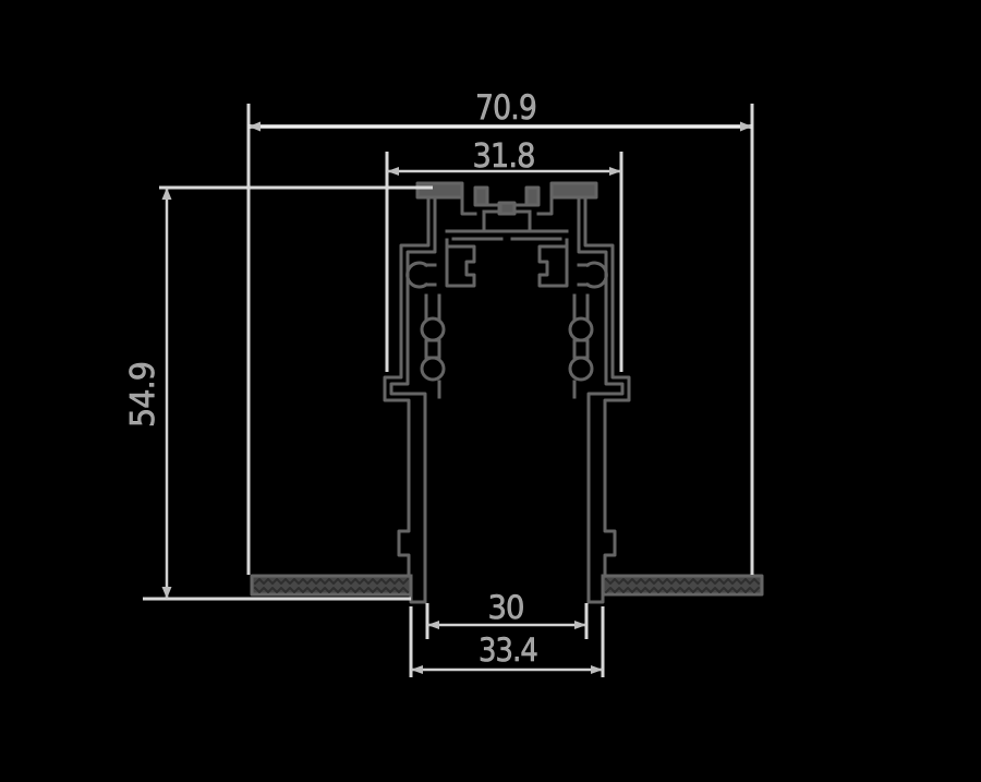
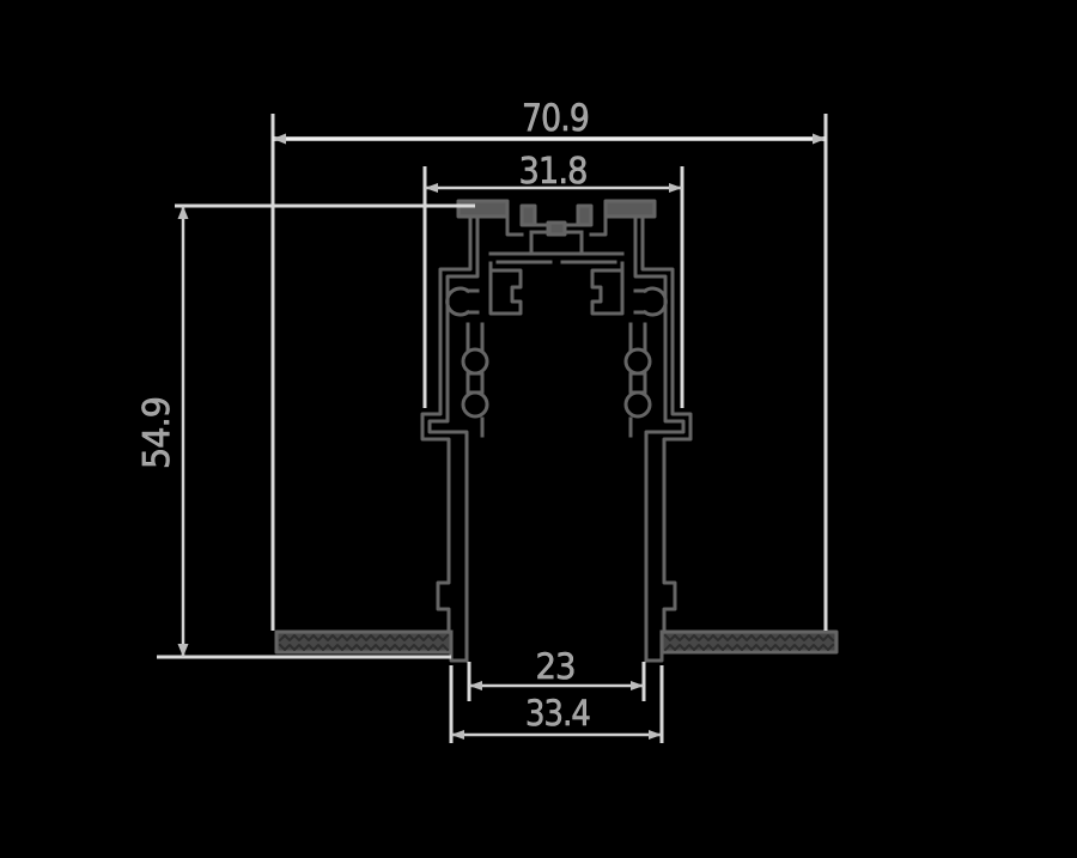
  70.9
  31.8
- 30
+ 23
  33.4
